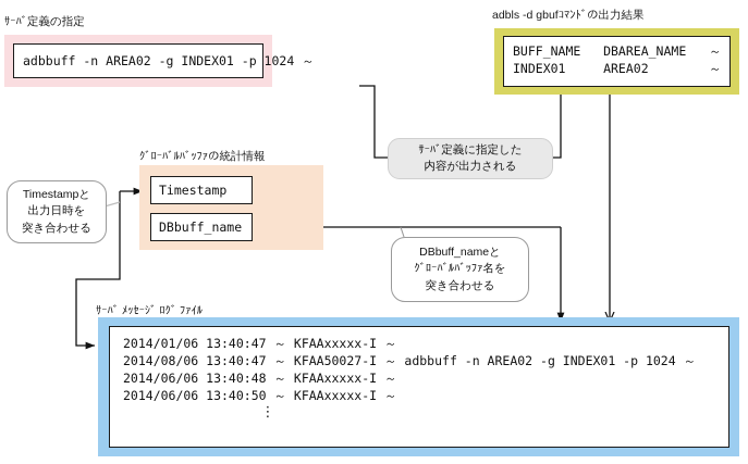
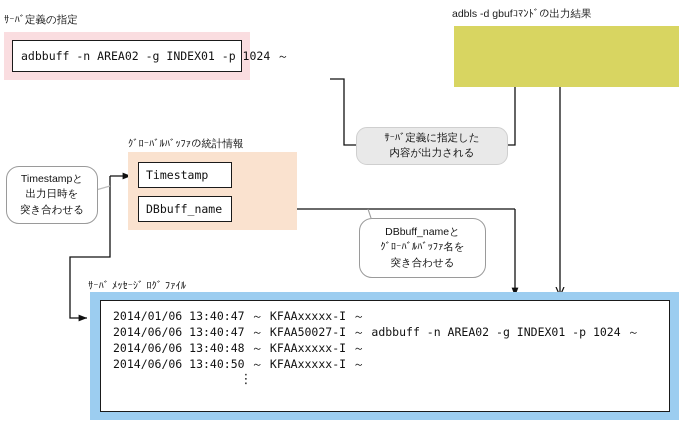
  ｻｰﾊﾞ定義の指定
  adbbuff -n AREA02 -g INDEX01 -p 1024 ～
  adbls -d gbufｺﾏﾝﾄﾞの出力結果
- BUFF_NAME DBAREA_NAME ～
- INDEX01 AREA02 ～
  ｻｰﾊﾞ定義に指定した
  内容が出力される
  ｸﾞﾛｰﾊﾞﾙﾊﾞｯﾌｧの統計情報
  Timestamp
  DBbuff_name
  Timestampと
  出力日時を
  突き合わせる
  DBbuff_nameと
  ｸﾞﾛｰﾊﾞﾙﾊﾞｯﾌｧ名を
  突き合わせる
  ｻｰﾊﾞ ﾒｯｾｰｼﾞ ﾛｸﾞ ﾌｧｲﾙ
  2014/01/06 13:40:47 ～ KFAAxxxxx-I ～
- 2014/08/06 13:40:47 ～ KFAA50027-I ～ adbbuff -n AREA02 -g INDEX01 -p 1024 ～
+ 2014/06/06 13:40:47 ～ KFAA50027-I ～ adbbuff -n AREA02 -g INDEX01 -p 1024 ～
  2014/06/06 13:40:48 ～ KFAAxxxxx-I ～
  2014/06/06 13:40:50 ～ KFAAxxxxx-I ～
  ⋮
